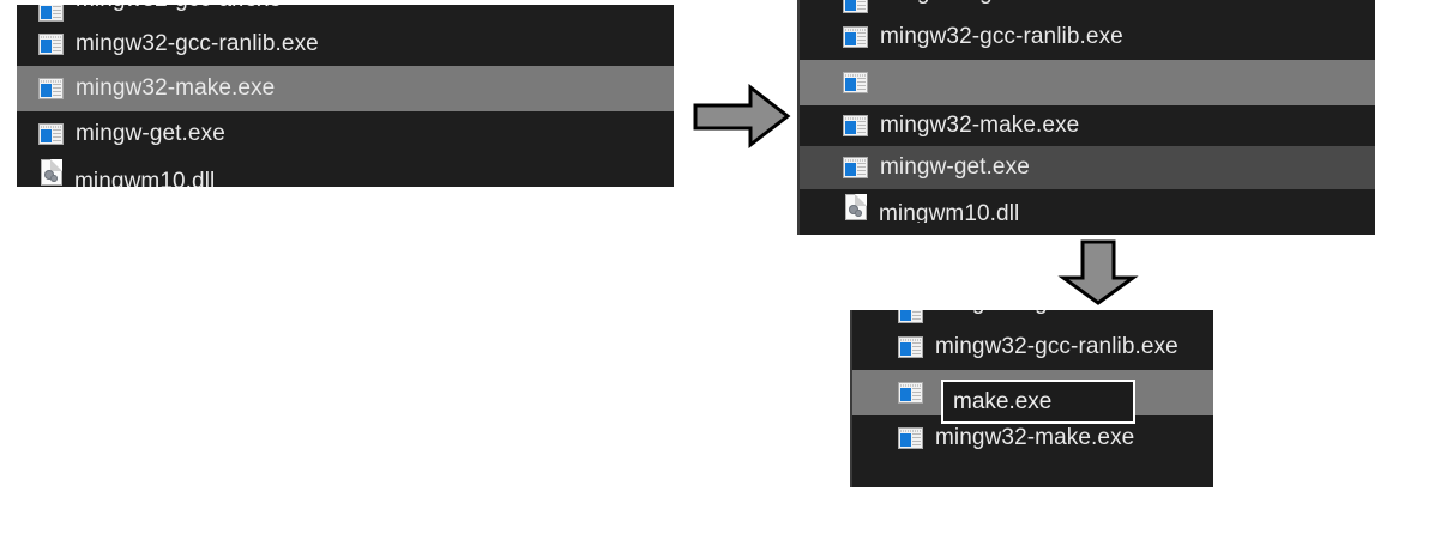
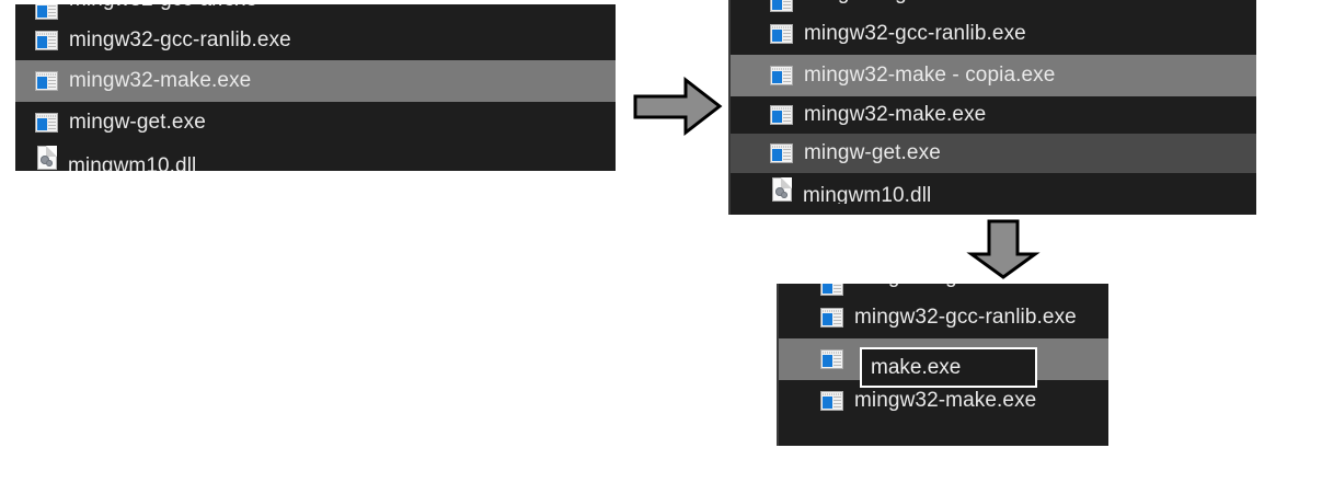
  mingw32-gcc-ranlib.exe
  mingw32-make.exe
  mingw-get.exe
  mingwm10.dll
  mingw32-gcc-ranlib.exe
+ mingw32-make - copia.exe
  mingw32-make.exe
  mingw-get.exe
  mingwm10.dll
  mingw32-gcc-ranlib.exe
  mingw32-make.exe
  make.exe
